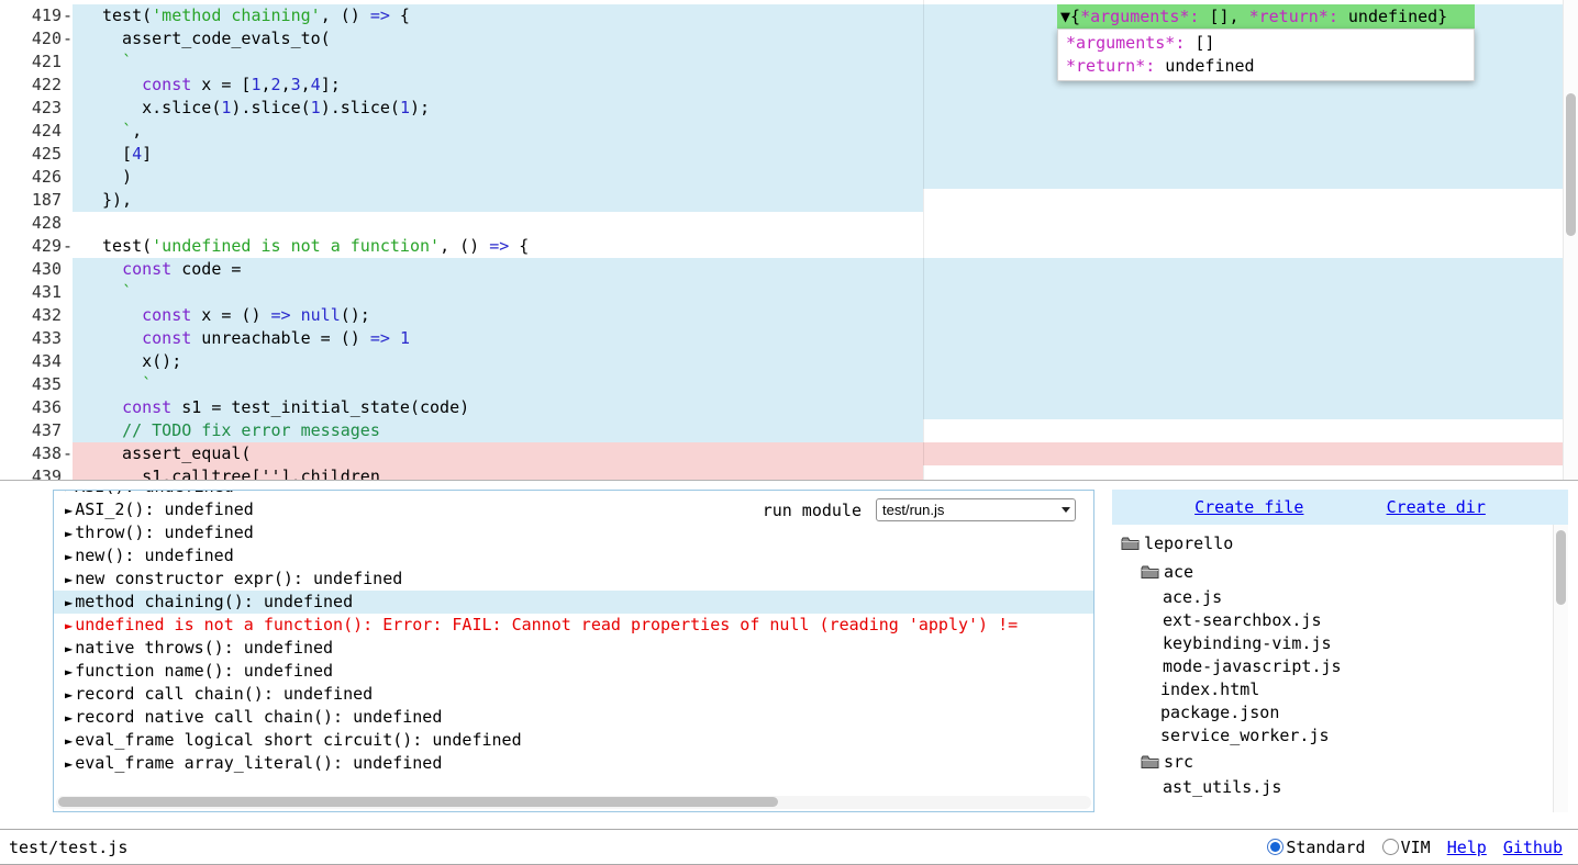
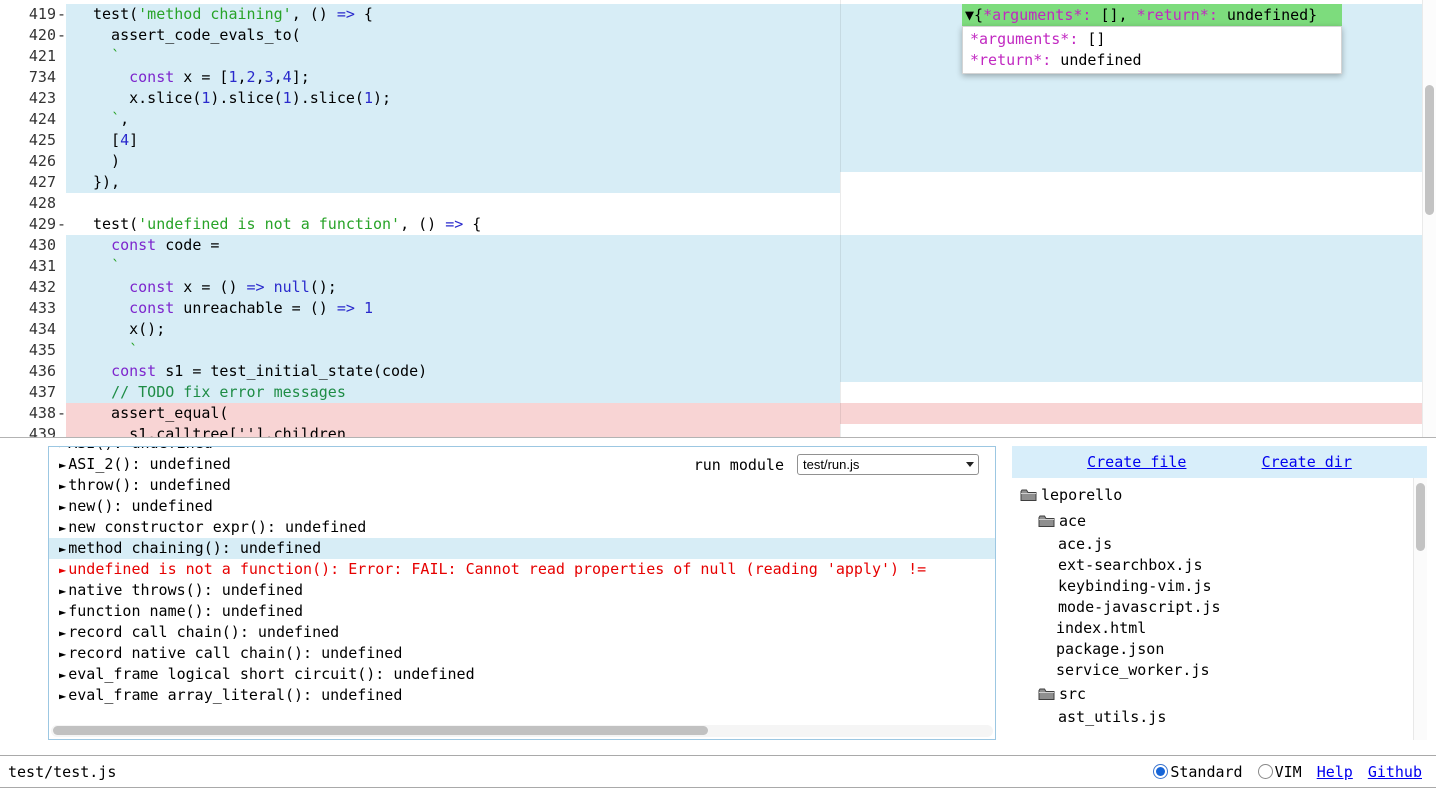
  419
  -
  test('method chaining', () => {
  420
  -
  assert_code_evals_to(
  421
  `
- 422
+ 734
  const x = [1,2,3,4];
  423
  x.slice(1).slice(1).slice(1);
  424
  `,
  425
  [4]
  426
  )
- 187
+ 427
  }),
  428
  429
  -
  test('undefined is not a function', () => {
  430
  const code =
  431
  `
  432
  const x = () => null();
  433
  const unreachable = () => 1
  434
  x();
  435
  `
  436
  const s1 = test_initial_state(code)
  437
  // TODO fix error messages
  438
  -
  assert_equal(
  439
  s1.calltree[''].children
  ▼{*arguments*: [], *return*: undefined}
  *arguments*: []
  *return*: undefined
  ► ASI_2(): undefined
  ► throw(): undefined
  ► new(): undefined
  ► new constructor expr(): undefined
  ► method chaining(): undefined
  ► undefined is not a function(): Error: FAIL: Cannot read properties of null (reading 'apply') !=
  ► native throws(): undefined
  ► function name(): undefined
  ► record call chain(): undefined
  ► record native call chain(): undefined
  ► eval_frame logical short circuit(): undefined
  ► eval_frame array_literal(): undefined
  run module
  test/run.js
  Create file
  Create dir
  leporello
  ace
  ace.js
  ext-searchbox.js
  keybinding-vim.js
  mode-javascript.js
  index.html
  package.json
  service_worker.js
  src
  ast_utils.js
  test/test.js
  Standard
  VIM
  Help
  Github
